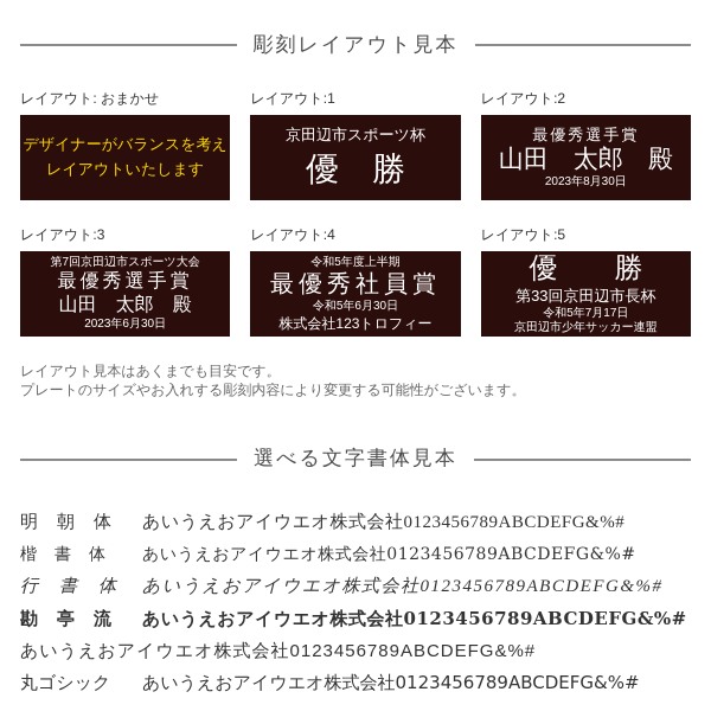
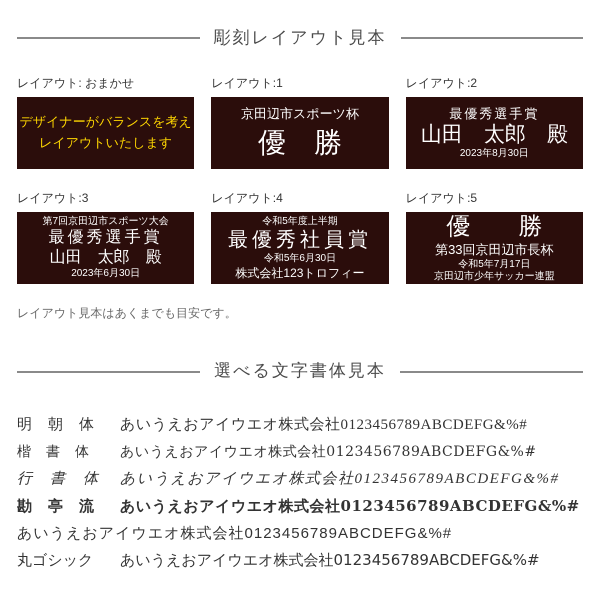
  彫刻レイアウト見本
  レイアウト: おまかせ
  デザイナーがバランスを考え
  レイアウトいたします
  レイアウト:1
  京田辺市スポーツ杯
  優 勝
  レイアウト:2
  最優秀選手賞
  山田 太郎 殿
  2023年8月30日
  レイアウト:3
  第7回京田辺市スポーツ大会
  最優秀選手賞
  山田 太郎 殿
  2023年6月30日
  レイアウト:4
  令和5年度上半期
  最優秀社員賞
  令和5年6月30日
  株式会社123トロフィー
  レイアウト:5
  優 勝
  第33回京田辺市長杯
  令和5年7月17日
  京田辺市少年サッカー連盟
  レイアウト見本はあくまでも目安です。
- プレートのサイズやお入れする彫刻内容により変更する可能性がございます。
  選べる文字書体見本
  明 朝 体
  あいうえおアイウエオ株式会社0123456789ABCDEFG&%#
  楷 書 体
  あいうえおアイウエオ株式会社0123456789ABCDEFG&%#
  行 書 体
  あいうえおアイウエオ株式会社0123456789ABCDEFG&%#
  勘 亭 流
  あいうえおアイウエオ株式会社0123456789ABCDEFG&%#
  あいうえおアイウエオ株式会社0123456789ABCDEFG&%#
  丸ゴシック
  あいうえおアイウエオ株式会社0123456789ABCDEFG&%#
